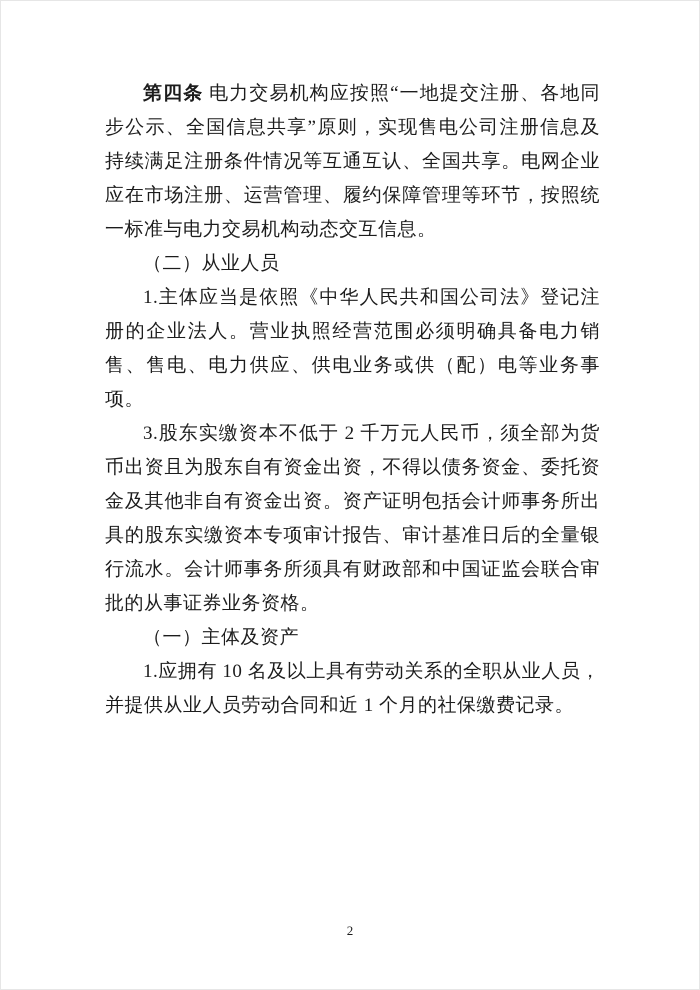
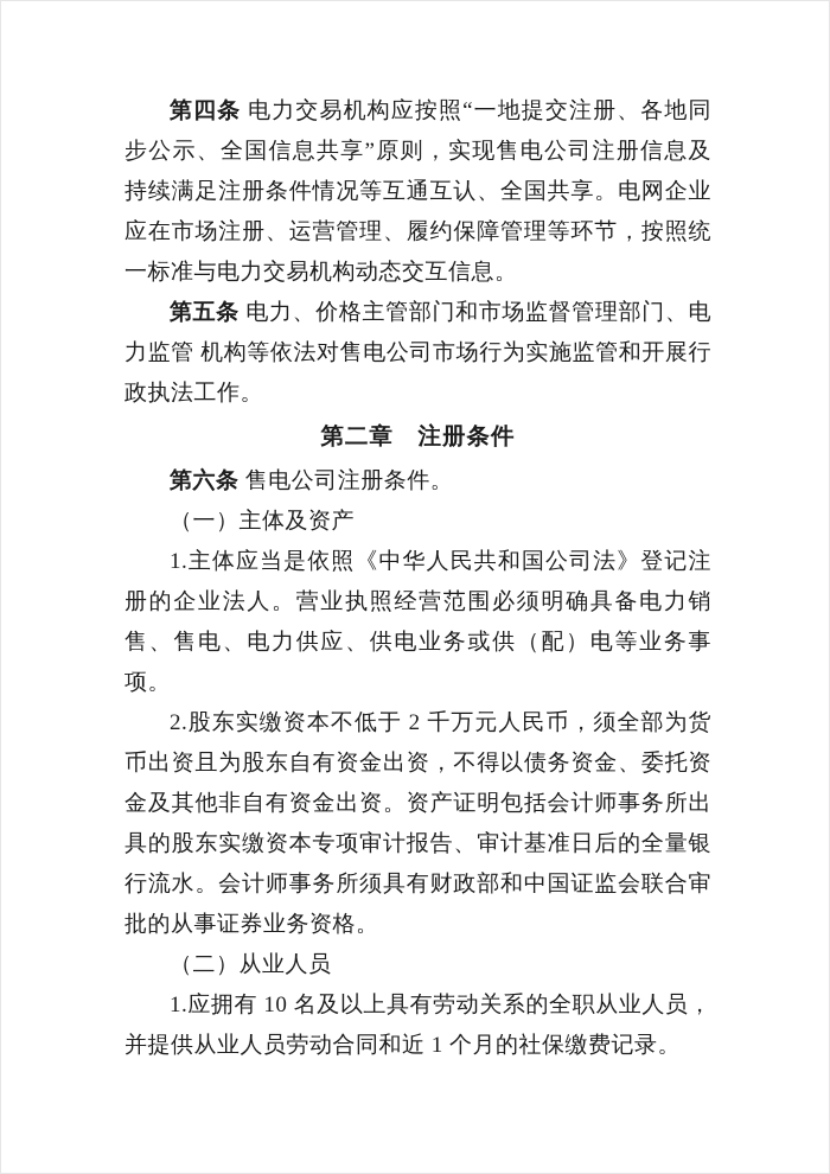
  第四条 电力交易机构应按照“一地提交注册、各地同步公示、全国信息共享”原则，实现售电公司注册信息及持续满足注册条件情况等互通互认、全国共享。电网企业应在市场注册、运营管理、履约保障管理等环节，按照统一标准与电力交易机构动态交互信息。
+ 第五条 电力、价格主管部门和市场监督管理部门、电力监管 机构等依法对售电公司市场行为实施监管和开展行政执法工作。
+ 第二章 注册条件
+ 第六条 售电公司注册条件。
- （二）从业人员
+ （一）主体及资产
  1.主体应当是依照《中华人民共和国公司法》登记注册的企业法人。营业执照经营范围必须明确具备电力销售、售电、电力供应、供电业务或供（配）电等业务事项。
- 3.股东实缴资本不低于 2 千万元人民币，须全部为货币出资且为股东自有资金出资，不得以债务资金、委托资金及其他非自有资金出资。资产证明包括会计师事务所出具的股东实缴资本专项审计报告、审计基准日后的全量银行流水。会计师事务所须具有财政部和中国证监会联合审批的从事证券业务资格。
+ 2.股东实缴资本不低于 2 千万元人民币，须全部为货币出资且为股东自有资金出资，不得以债务资金、委托资金及其他非自有资金出资。资产证明包括会计师事务所出具的股东实缴资本专项审计报告、审计基准日后的全量银行流水。会计师事务所须具有财政部和中国证监会联合审批的从事证券业务资格。
- （一）主体及资产
+ （二）从业人员
  1.应拥有 10 名及以上具有劳动关系的全职从业人员，并提供从业人员劳动合同和近 1 个月的社保缴费记录。
- 2
